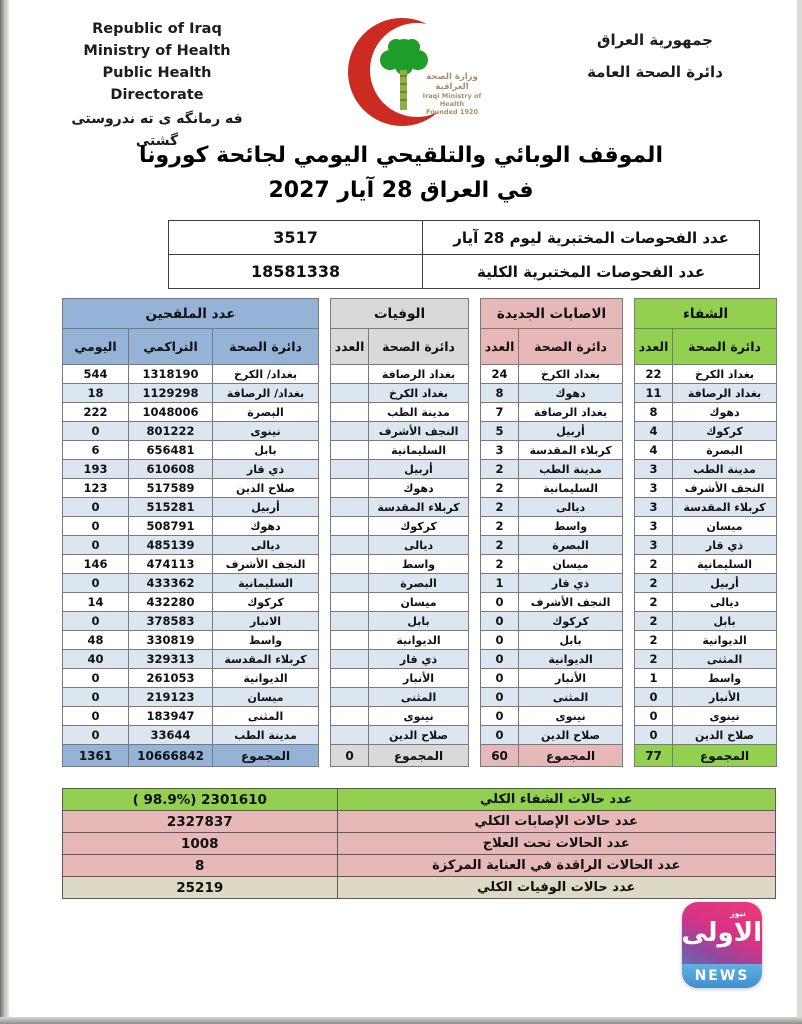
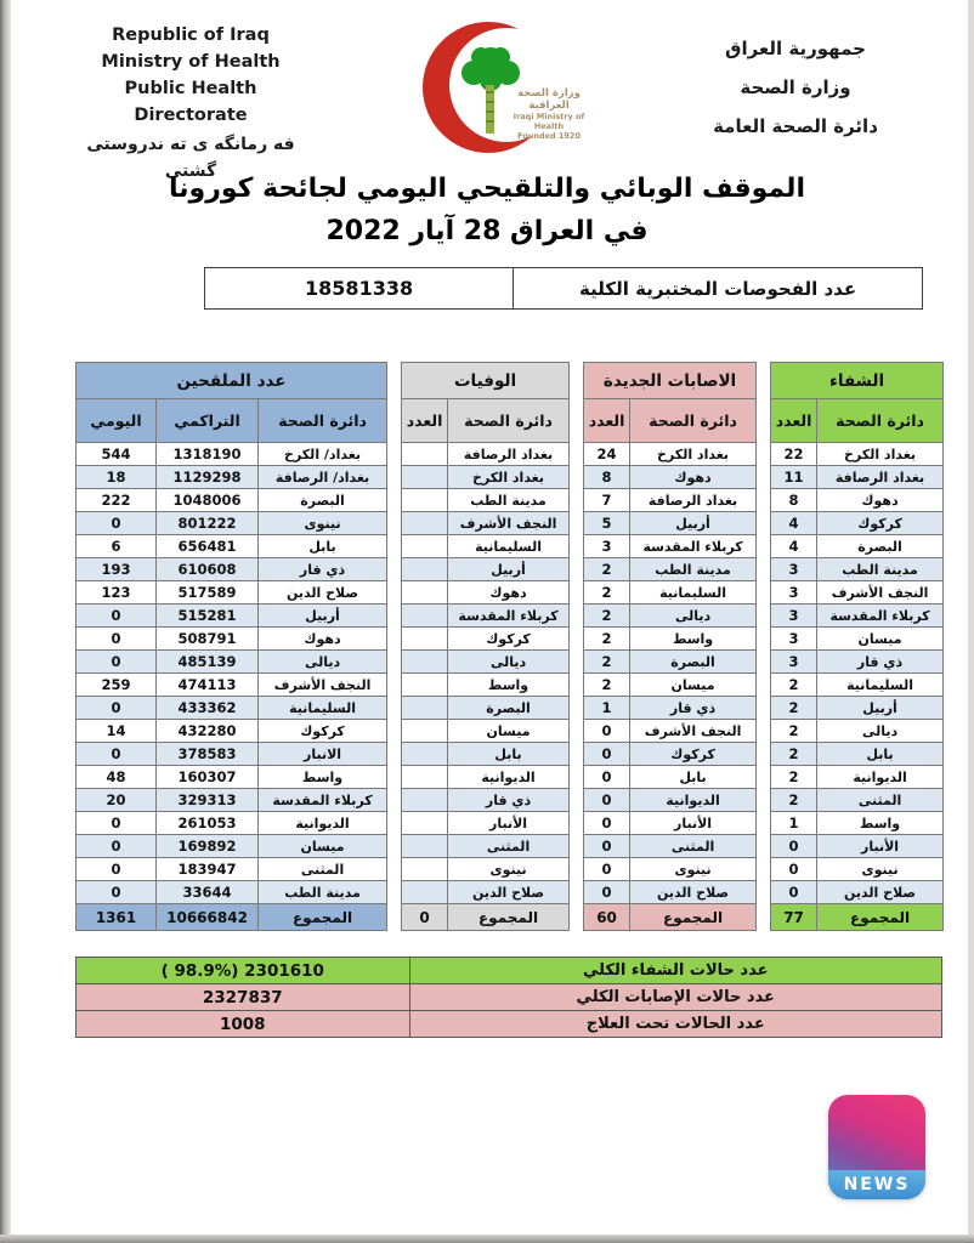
  Republic of Iraq
  Ministry of Health
  Public Health Directorate
  فه رمانگه ى ته ندروستى گشتى
  وزارة الصحة العراقية
  Iraqi Ministry of Health
  Founded 1920
  جمهورية العراق
+ وزارة الصحة
  دائرة الصحة العامة
  الموقف الوبائي والتلقيحي اليومي لجائحة كورونا
- في العراق 28 آيار 2027
+ في العراق 28 آيار 2022
- عدد الفحوصات المختبرية ليوم 28 آيار	3517
  عدد الفحوصات المختبرية الكلية	18581338
  الشفاء		الاصابات الجديدة		الوفيات		عدد الملقحين
  دائرة الصحة	العدد	دائرة الصحة	العدد	دائرة الصحة	العدد	دائرة الصحة	التراكمي	اليومي
  بغداد الكرخ	22		بغداد الكرخ	24		بغداد الرصافة			بغداد/ الكرخ	1318190	544
  بغداد الرصافة	11		دهوك	8		بغداد الكرخ			بغداد/ الرصافة	1129298	18
  دهوك	8		بغداد الرصافة	7		مدينة الطب			البصرة	1048006	222
  كركوك	4		أربيل	5		النجف الأشرف			نينوى	801222	0
  البصرة	4		كربلاء المقدسة	3		السليمانية			بابل	656481	6
  مدينة الطب	3		مدينة الطب	2		أربيل			ذي قار	610608	193
  النجف الأشرف	3		السليمانية	2		دهوك			صلاح الدين	517589	123
  كربلاء المقدسة	3		ديالى	2		كربلاء المقدسة			أربيل	515281	0
  ميسان	3		واسط	2		كركوك			دهوك	508791	0
  ذي قار	3		البصرة	2		ديالى			ديالى	485139	0
- السليمانية	2		ميسان	2		واسط			النجف الأشرف	474113	146
+ السليمانية	2		ميسان	2		واسط			النجف الأشرف	474113	259
  أربيل	2		ذي قار	1		البصرة			السليمانية	433362	0
  ديالى	2		النجف الأشرف	0		ميسان			كركوك	432280	14
  بابل	2		كركوك	0		بابل			الانبار	378583	0
- الديوانية	2		بابل	0		الديوانية			واسط	330819	48
+ الديوانية	2		بابل	0		الديوانية			واسط	160307	48
- المثنى	2		الديوانية	0		ذي قار			كربلاء المقدسة	329313	40
+ المثنى	2		الديوانية	0		ذي قار			كربلاء المقدسة	329313	20
  واسط	1		الأنبار	0		الأنبار			الديوانية	261053	0
- الأنبار	0		المثنى	0		المثنى			ميسان	219123	0
+ الأنبار	0		المثنى	0		المثنى			ميسان	169892	0
  نينوى	0		نينوى	0		نينوى			المثنى	183947	0
  صلاح الدين	0		صلاح الدين	0		صلاح الدين			مدينة الطب	33644	0
  المجموع	77		المجموع	60		المجموع	0		المجموع	10666842	1361
  عدد حالات الشفاء الكلي	( 98.9%) 2301610
  عدد حالات الإصابات الكلي	2327837
  عدد الحالات تحت العلاج	1008
- عدد الحالات الراقدة في العناية المركزة	8
- عدد حالات الوفيات الكلي	25219
- نيوز
- الاولى
  NEWS
